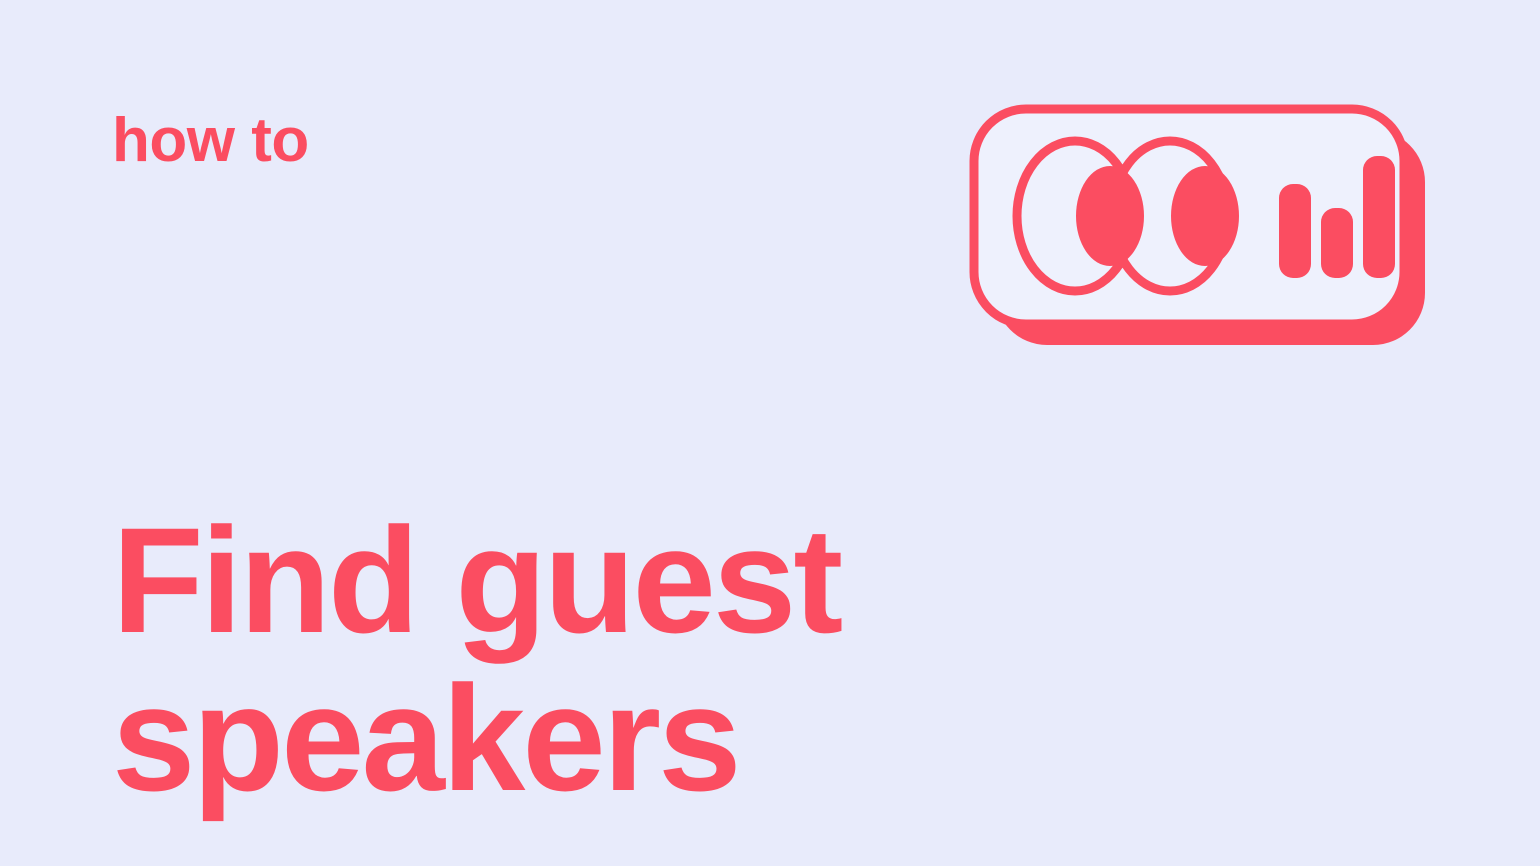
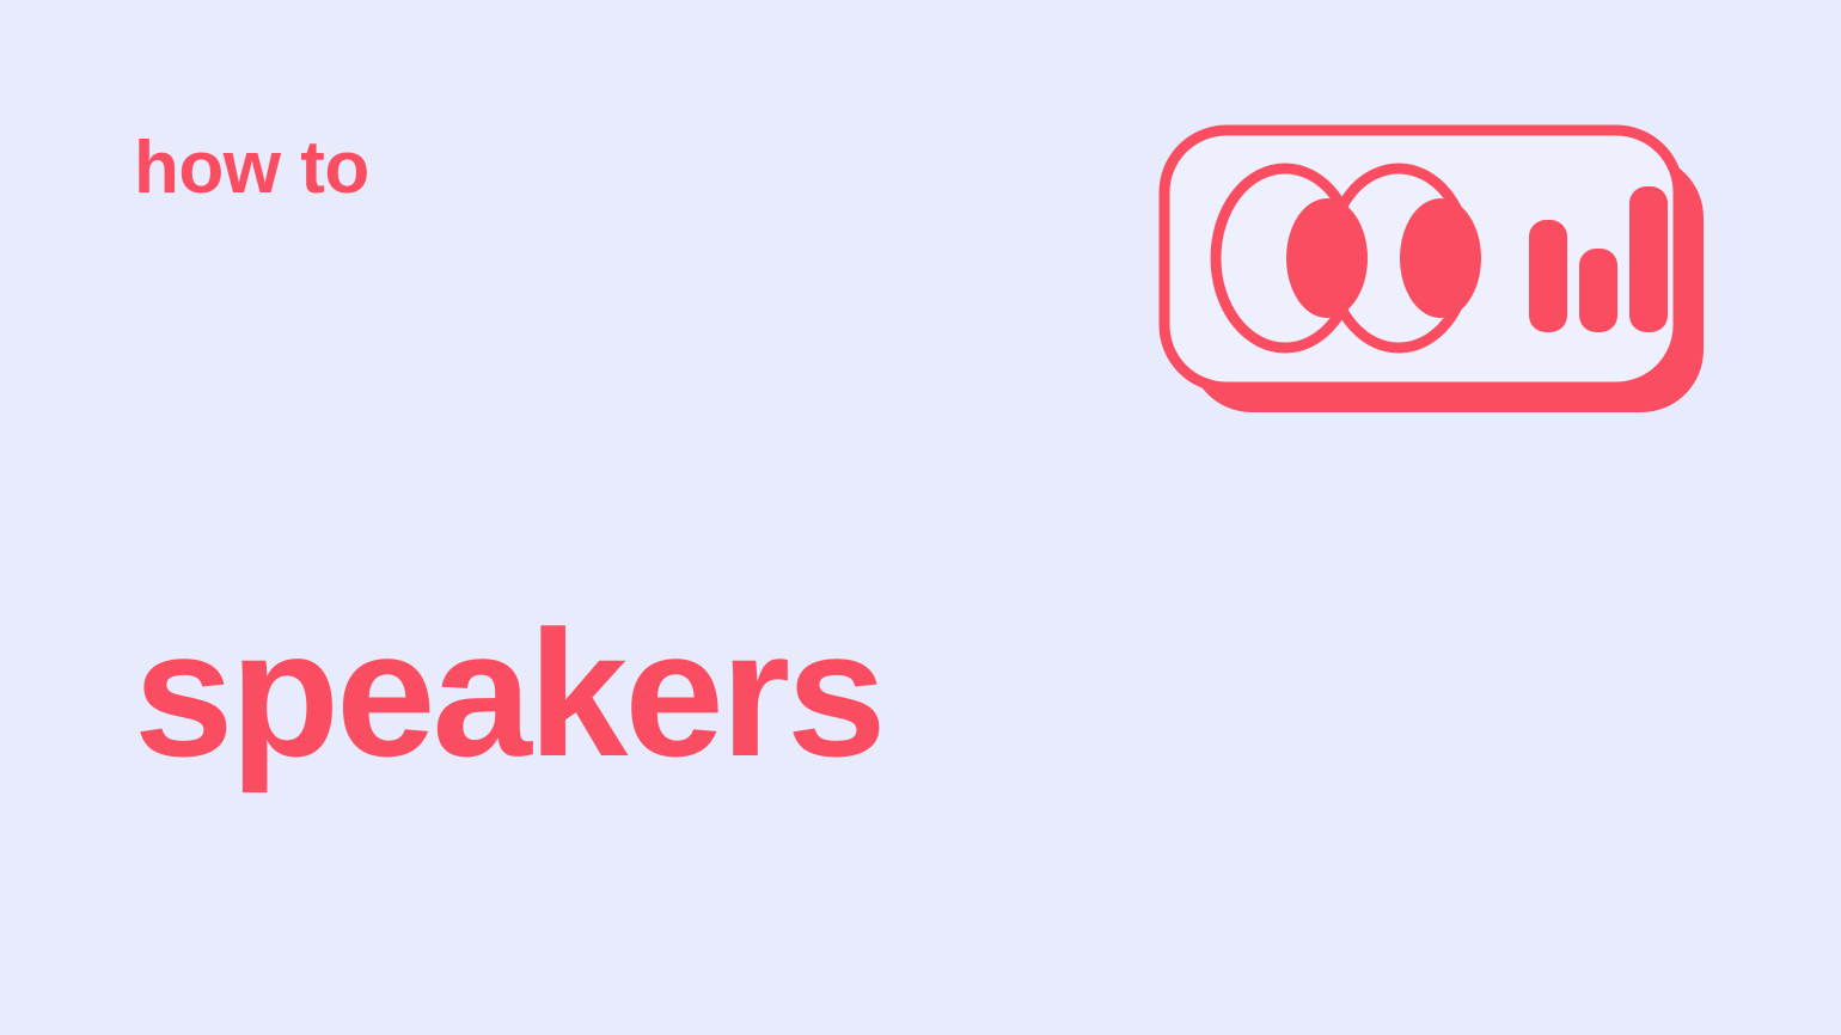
  how to
- Find guest
  speakers
